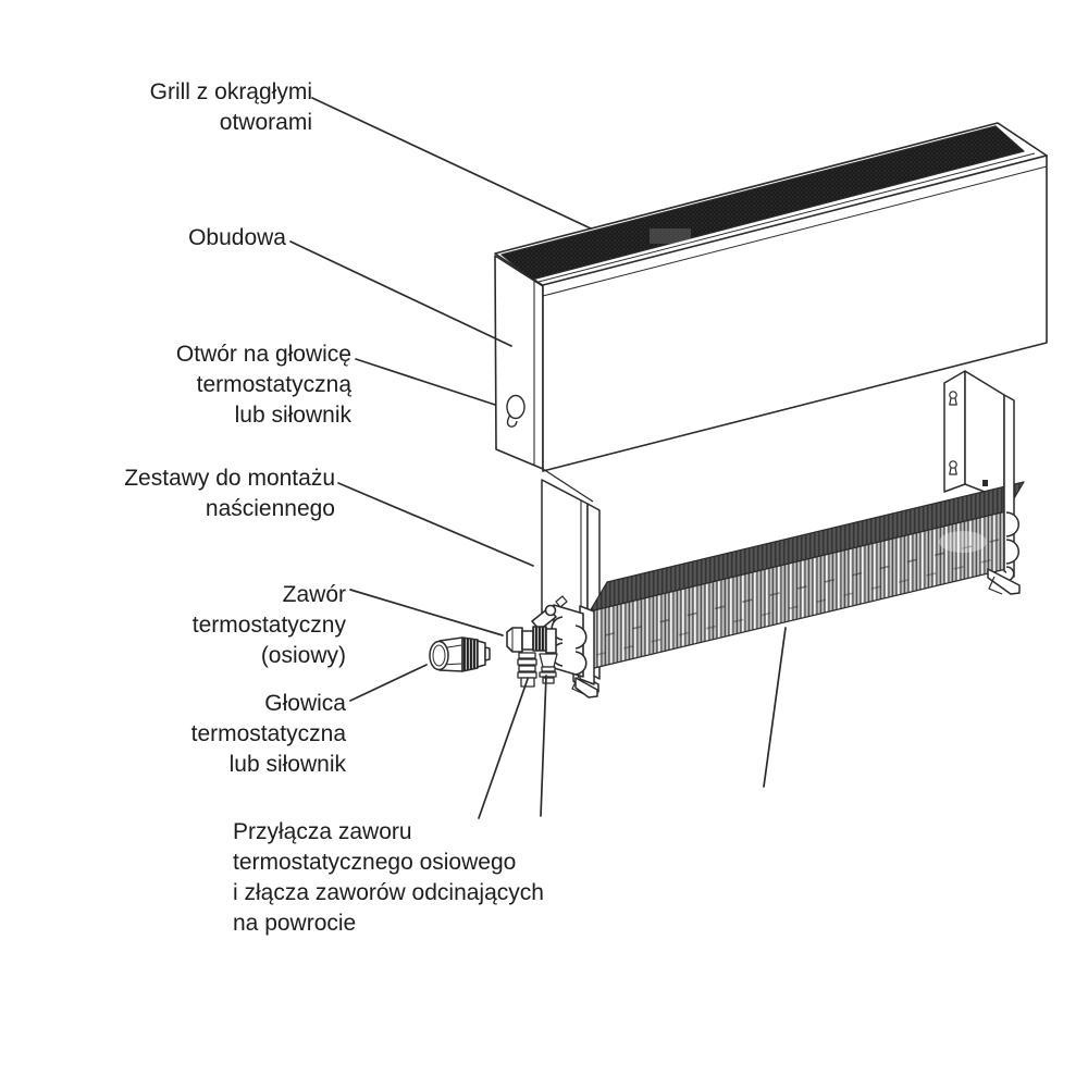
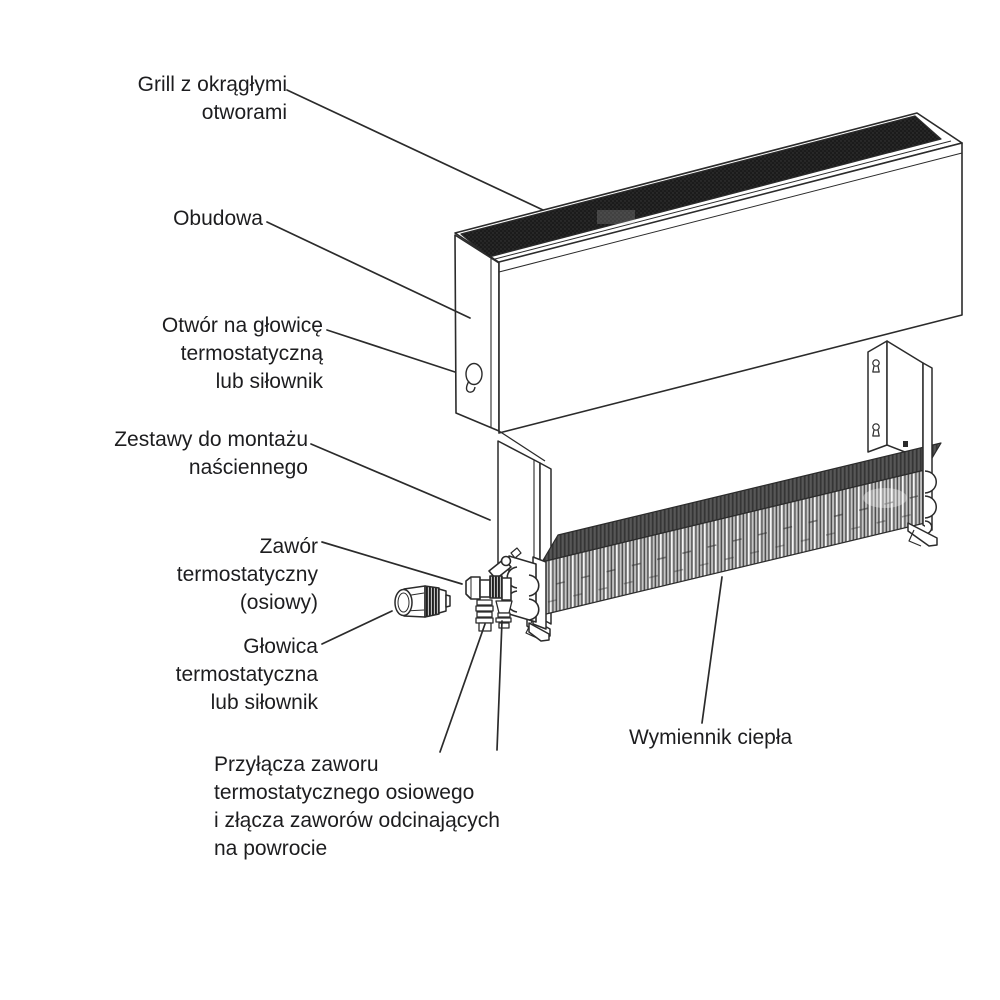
  Grill z okrągłymi
  otworami
  Obudowa
  Otwór na głowicę
  termostatyczną
  lub siłownik
  Zestawy do montażu
  naściennego
  Zawór
  termostatyczny
  (osiowy)
  Głowica
  termostatyczna
  lub siłownik
  Przyłącza zaworu
  termostatycznego osiowego
  i złącza zaworów odcinających
  na powrocie
+ Wymiennik ciepła
